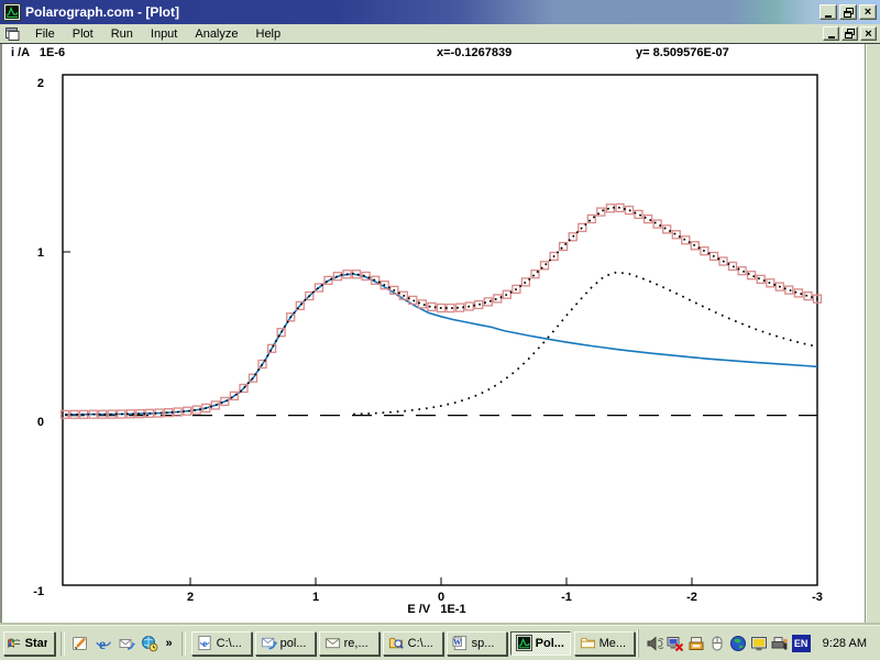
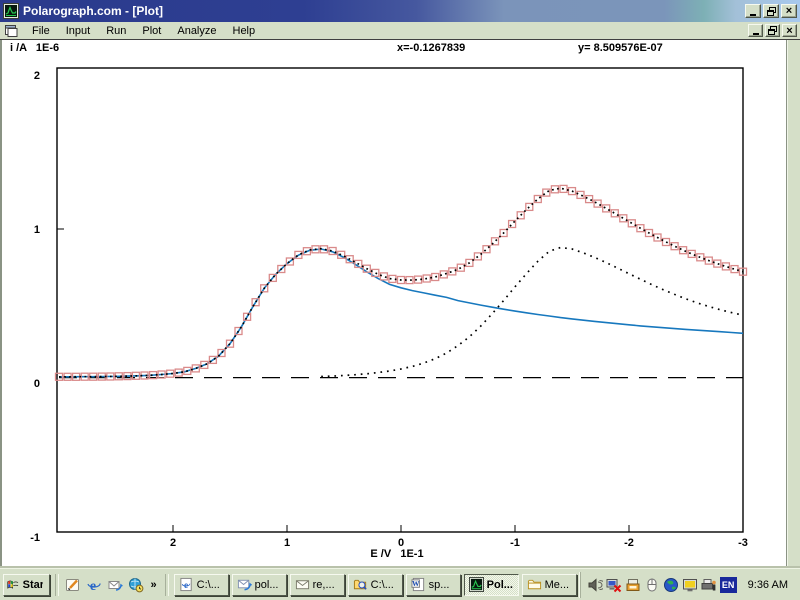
  Polarograph.com - [Plot]
  ×
  File
- Plot
+ Input
  Run
- Input
+ Plot
  Analyze
  Help
  ×
  2
  1
  0
  -1
  -2
  -3
  2
  1
  0
  -1
  i /A 1E-6
  x=-0.1267839
  y= 8.509576E-07
  E /V 1E-1
  Star
  e
  »
  C:\...
  pol...
  re,...
  C:\...
  W
  sp...
  Pol...
  Me...
  EN
- 9:28 AM
+ 9:36 AM
